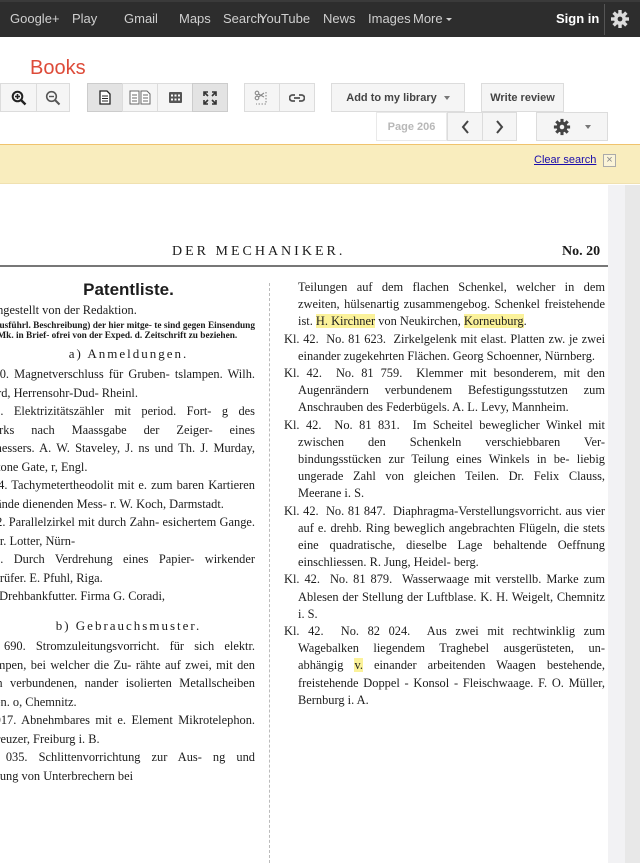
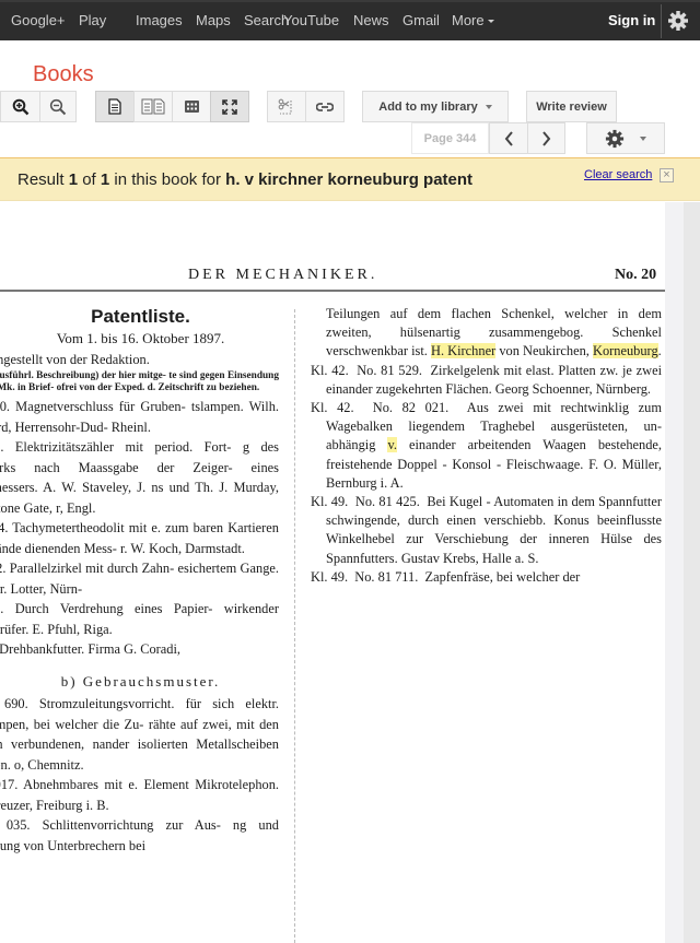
  Google+
  Play
- Gmail
+ Images
  Maps
  Search
  YouTube
  News
- Images
+ Gmail
  More
  Sign in
  Books
  Add to my library
  Write review
- Page 206
+ Page 344
+ Result 1 of 1 in this book for h. v kirchner korneuburg patent
  Clear search
  ×
  DER MECHANIKER.
  No. 20
  Patentliste.
+ Vom 1. bis 16. Oktober 1897.
  ngestellt von der Redaktion.
  usführl. Beschreibung) der hier mitge- te sind gegen Einsendung Mk. in Brief- ofrei von der Exped. d. Zeitschrift zu beziehen.
- a) Anmeldungen.
  0. Magnetverschluss für Gruben- tslampen. Wilh. d, Herrensohr-Dud- Rheinl.
  . Elektrizitätszähler mit period. Fort- g des rks nach Maassgabe der Zeiger- eines essers. A. W. Staveley, J. ns und Th. J. Murday, one Gate, r, Engl.
  4. Tachymetertheodolit mit e. zum baren Kartieren nde dienenden Mess- r. W. Koch, Darmstadt.
  . Parallelzirkel mit durch Zahn- esichertem Gange. r. Lotter, Nürn-
  . Durch Verdrehung eines Papier- wirkender rüfer. E. Pfuhl, Riga.
  Drehbankfutter. Firma G. Coradi,
  b) Gebrauchsmuster.
  690. Stromzuleitungsvorricht. für sich elektr. mpen, bei welcher die Zu- rähte auf zwei, mit den verbundenen, nander isolierten Metallscheiben n. o, Chemnitz.
  17. Abnehmbares mit e. Element Mikrotelephon. euzer, Freiburg i. B.
  035. Schlittenvorrichtung zur Aus- ng und ung von Unterbrechern bei
- Teilungen auf dem flachen Schenkel, welcher in dem zweiten, hülsenartig zusammengebog. Schenkel freistehende ist. H. Kirchner von Neukirchen, Korneuburg.
+ Teilungen auf dem flachen Schenkel, welcher in dem zweiten, hülsenartig zusammengebog. Schenkel verschwenkbar ist. H. Kirchner von Neukirchen, Korneuburg.
- Kl. 42. No. 81 623. Zirkelgelenk mit elast. Platten zw. je zwei einander zugekehrten Flächen. Georg Schoenner, Nürnberg.
+ Kl. 42. No. 81 529. Zirkelgelenk mit elast. Platten zw. je zwei einander zugekehrten Flächen. Georg Schoenner, Nürnberg.
- Kl. 42. No. 81 759. Klemmer mit besonderem, mit den Augenrändern verbundenem Befestigungsstutzen zum Anschrauben des Federbügels. A. L. Levy, Mannheim.
- Kl. 42. No. 81 831. Im Scheitel beweglicher Winkel mit zwischen den Schenkeln verschiebbaren Ver- bindungsstücken zur Teilung eines Winkels in be- liebig ungerade Zahl von gleichen Teilen. Dr. Felix Clauss, Meerane i. S.
- Kl. 42. No. 81 847. Diaphragma-Verstellungsvorricht. aus vier auf e. drehb. Ring beweglich angebrachten Flügeln, die stets eine quadratische, dieselbe Lage behaltende Oeffnung einschliessen. R. Jung, Heidel- berg.
- Kl. 42. No. 81 879. Wasserwaage mit verstellb. Marke zum Ablesen der Stellung der Luftblase. K. H. Weigelt, Chemnitz i. S.
- Kl. 42. No. 82 024. Aus zwei mit rechtwinklig zum Wagebalken liegendem Traghebel ausgerüsteten, un- abhängig v. einander arbeitenden Waagen bestehende, freistehende Doppel - Konsol - Fleischwaage. F. O. Müller, Bernburg i. A.
+ Kl. 42. No. 82 021. Aus zwei mit rechtwinklig zum Wagebalken liegendem Traghebel ausgerüsteten, un- abhängig v. einander arbeitenden Waagen bestehende, freistehende Doppel - Konsol - Fleischwaage. F. O. Müller, Bernburg i. A.
+ Kl. 49. No. 81 425. Bei Kugel - Automaten in dem Spannfutter schwingende, durch einen verschiebb. Konus beeinflusste Winkelhebel zur Verschiebung der inneren Hülse des Spannfutters. Gustav Krebs, Halle a. S.
+ Kl. 49. No. 81 711. Zapfenfräse, bei welcher der
